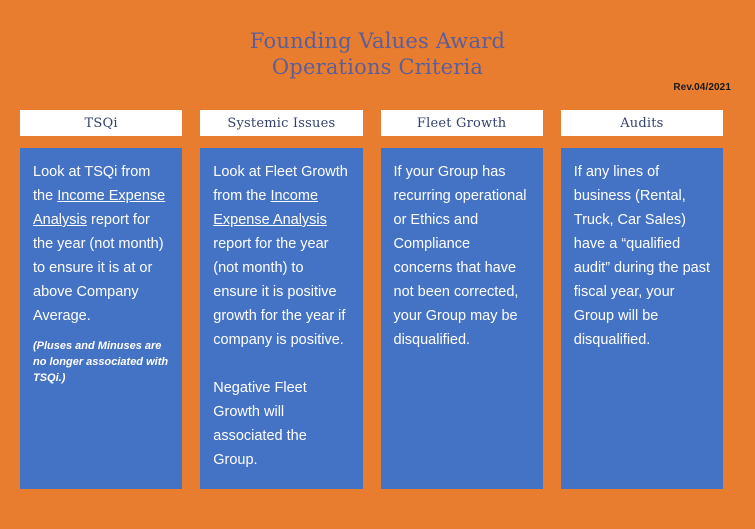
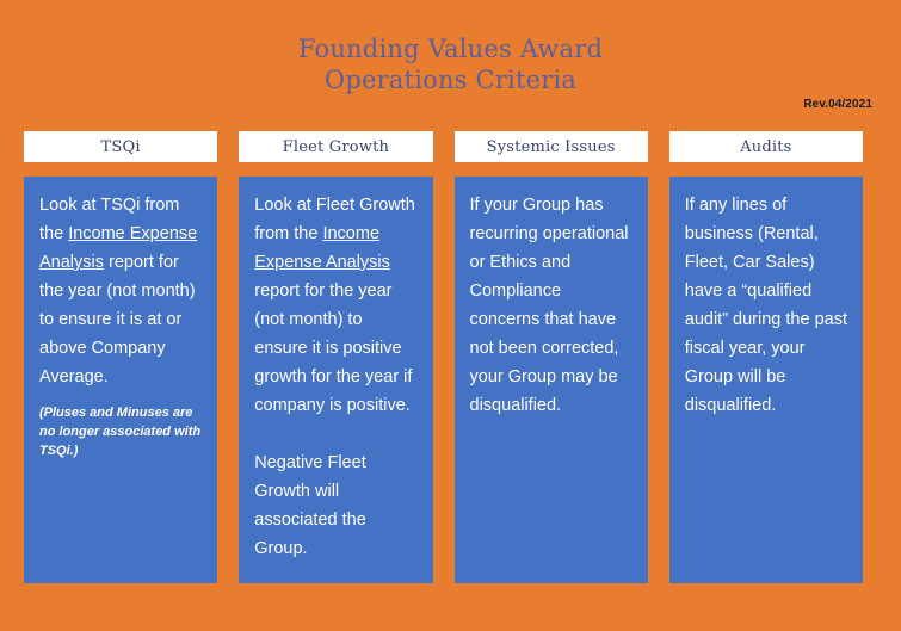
  Founding Values Award
  Operations Criteria
  Rev.04/2021
  TSQi
  Look at TSQi from the Income Expense Analysis report for the year (not month) to ensure it is at or above Company Average.
  (Pluses and Minuses are no longer associated with TSQi.)
- Systemic Issues
+ Fleet Growth
  Look at Fleet Growth from the Income Expense Analysis report for the year (not month) to ensure it is positive growth for the year if company is positive.
  Negative Fleet Growth will associated the Group.
- Fleet Growth
+ Systemic Issues
  If your Group has recurring operational or Ethics and Compliance concerns that have not been corrected, your Group may be disqualified.
  Audits
- If any lines of business (Rental, Truck, Car Sales) have a “qualified audit” during the past fiscal year, your Group will be disqualified.
+ If any lines of business (Rental, Fleet, Car Sales) have a “qualified audit” during the past fiscal year, your Group will be disqualified.
